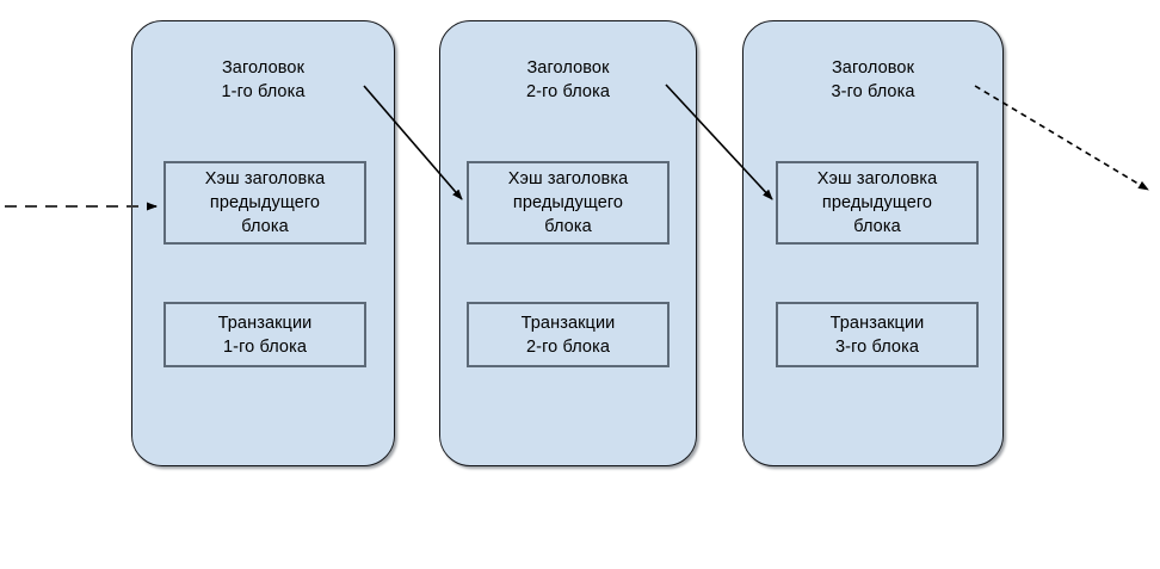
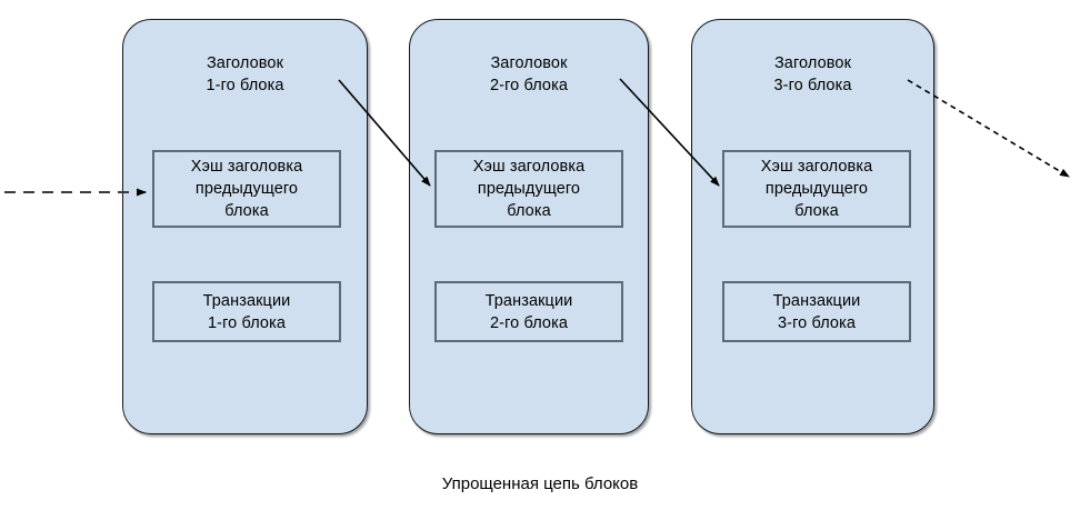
  Заголовок
  1-го блока
  Хэш заголовка
  предыдущего
  блока
  Транзакции
  1-го блока
  Заголовок
  2-го блока
  Хэш заголовка
  предыдущего
  блока
  Транзакции
  2-го блока
  Заголовок
  3-го блока
  Хэш заголовка
  предыдущего
  блока
  Транзакции
  3-го блока
+ Упрощенная цепь блоков
